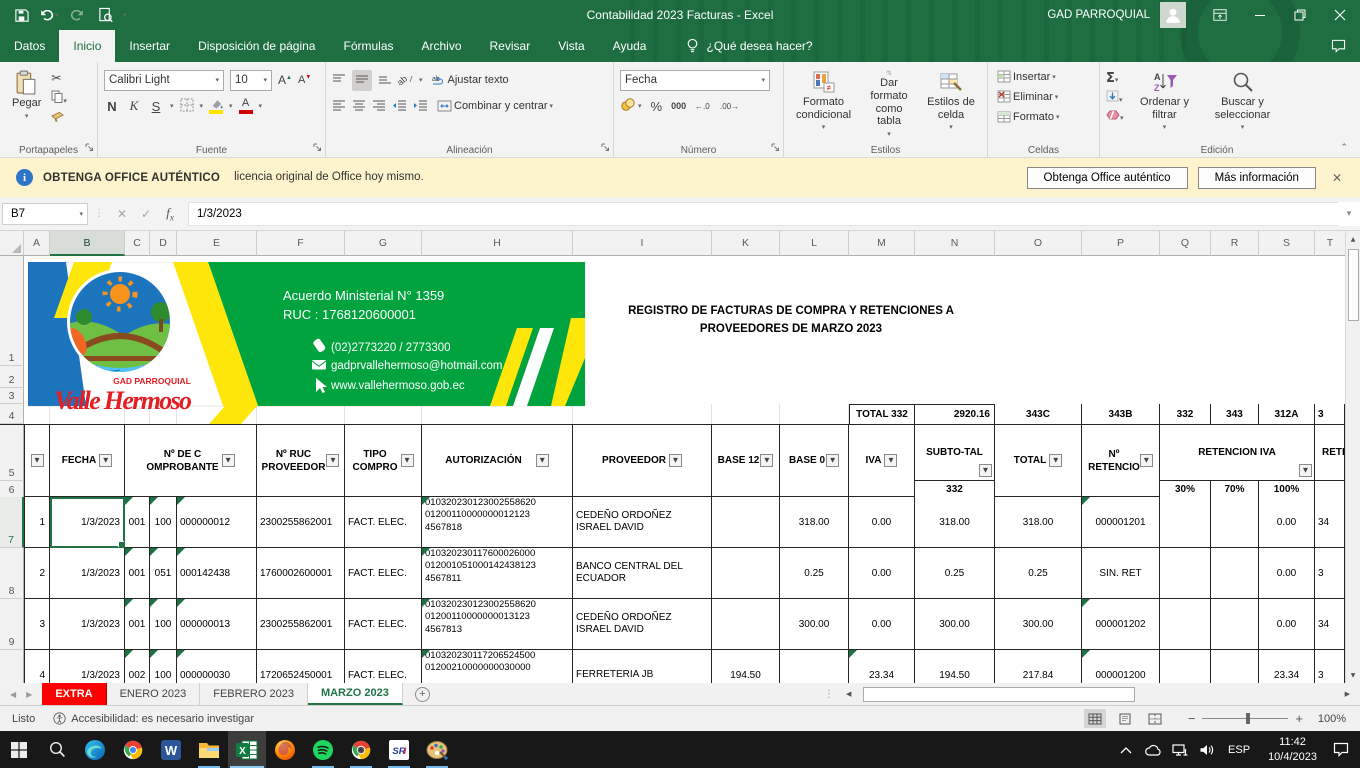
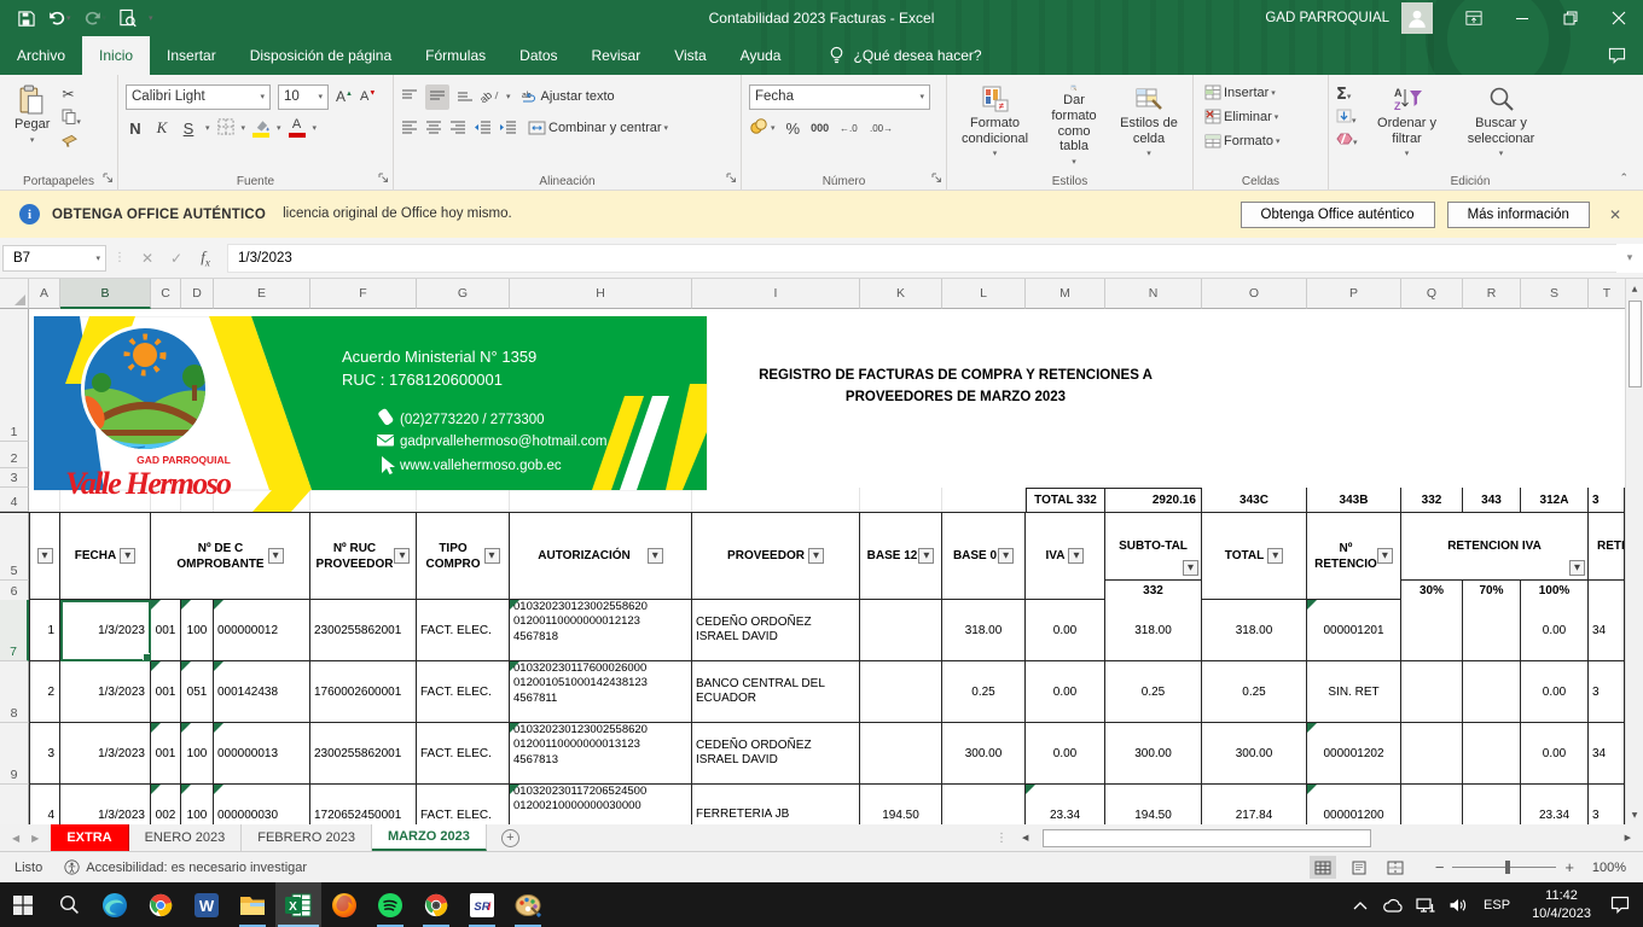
  ▾
  ▾
  Contabilidad 2023 Facturas - Excel
  GAD PARROQUIAL
- Datos
+ Archivo
  Inicio
  Insertar
  Disposición de página
  Fórmulas
- Archivo
+ Datos
  Revisar
  Vista
  Ayuda
  ¿Qué desea hacer?
  Pegar
  ▾
  ✂
  ▾
  Portapapeles
  Calibri Light
  ▾
  10
  ▾
  N
  K
  S
  ▾
  ▾
  ▾
  A
  ▾
  Fuente
  ▾
  Ajustar texto
  Combinar y centrar
  ▾
  Alineación
  Fecha
  ▾
  ▾
  %
  000
  ←.0
  .00→
  Número
  ≠
  Formato condicional
  ▾
  Dar formato como tabla
  ▾
  Estilos de celda
  ▾
  Estilos
  Insertar
  ▾
  Eliminar
  ▾
  Formato
  ▾
  Celdas
  Σ▾
  ▾
  ▾
  A
  Z
  Ordenar y filtrar
  ▾
  Buscar y seleccionar
  ▾
  Edición
  ⌃
  i
  OBTENGA OFFICE AUTÉNTICO
  licencia original de Office hoy mismo.
  Obtenga Office auténtico
  Más información
  ✕
  B7
  ▾
  ⋮
  ✕
  ✓
  fx
  1/3/2023
  ▾
  A
  B
  C
  D
  E
  F
  G
  H
  I
  K
  L
  M
  N
  O
  P
  Q
  R
  S
  T
  1
  2
  3
  GAD PARROQUIAL
  Valle Hermoso
  Acuerdo Ministerial N° 1359
  RUC : 1768120600001
  (02)2773220 / 2773300
  gadprvallehermoso@hotmail.com
  www.vallehermoso.gob.ec
  REGISTRO DE FACTURAS DE COMPRA Y RETENCIONES A PROVEEDORES DE MARZO 2023
  4
  TOTAL 332
  2920.16
  343C
  343B
  332
  343
  312A
  3
  5
  6
  ▼
  FECHA
  ▼
  Nº DE C
  OMPROBANTE
  ▼
  Nº RUC
  PROVEEDOR
  ▼
  TIPO
  COMPRO
  ▼
  AUTORIZACIÓN
  ▼
  PROVEEDOR
  ▼
  BASE 12
  ▼
  BASE 0
  ▼
  IVA
  ▼
  SUBTO-TAL
  ▼
  332
  TOTAL
  ▼
  Nº
  RETENCIO
  ▼
  RETENCION IVA
  ▼
  30%
  70%
  100%
  7
  1
  1/3/2023
  001
  100
  000000012
  2300255862001
  FACT. ELEC.
  010320230123002558620
  01200110000000012123
  4567818
  CEDEÑO ORDOÑEZ
  ISRAEL DAVID
  318.00
  0.00
  318.00
  318.00
  000001201
  0.00
  34
  8
  2
  1/3/2023
  001
  051
  000142438
  1760002600001
  FACT. ELEC.
  010320230117600026000
  012001051000142438123
  4567811
  BANCO CENTRAL DEL
  ECUADOR
  0.25
  0.00
  0.25
  0.25
  SIN. RET
  0.00
  3
  9
  3
  1/3/2023
  001
  100
  000000013
  2300255862001
  FACT. ELEC.
  010320230123002558620
  01200110000000013123
  4567813
  CEDEÑO ORDOÑEZ
  ISRAEL DAVID
  300.00
  0.00
  300.00
  300.00
  000001202
  0.00
  34
  4
  1/3/2023
  002
  100
  000000030
  1720652450001
  FACT. ELEC.
  010320230117206524500
  01200210000000030000
  FERRETERIA JB
  194.50
  23.34
  194.50
  217.84
  000001200
  23.34
  3
  ◀
  ▶
  EXTRA
  ENERO 2023
  FEBRERO 2023
  MARZO 2023
  +
  ⋮
  ◀
  ▶
  Listo
  Accesibilidad: es necesario investigar
  −
  +
  100%
  W
  X
  SR
  i
  ESP
  11:42
  10/4/2023
